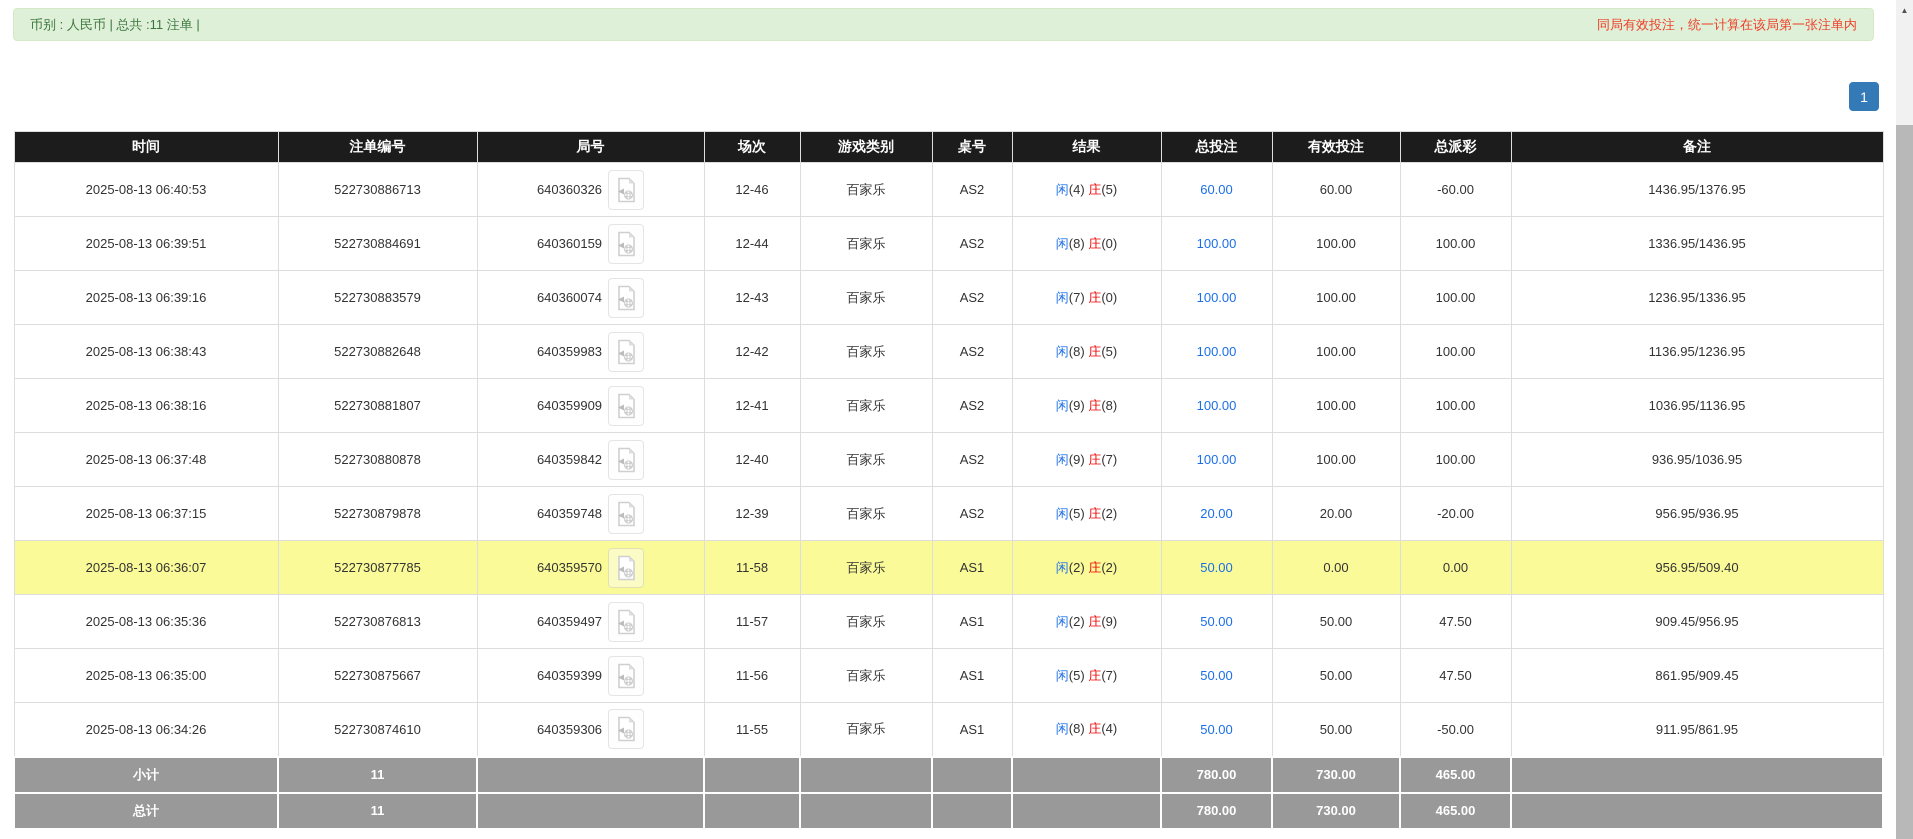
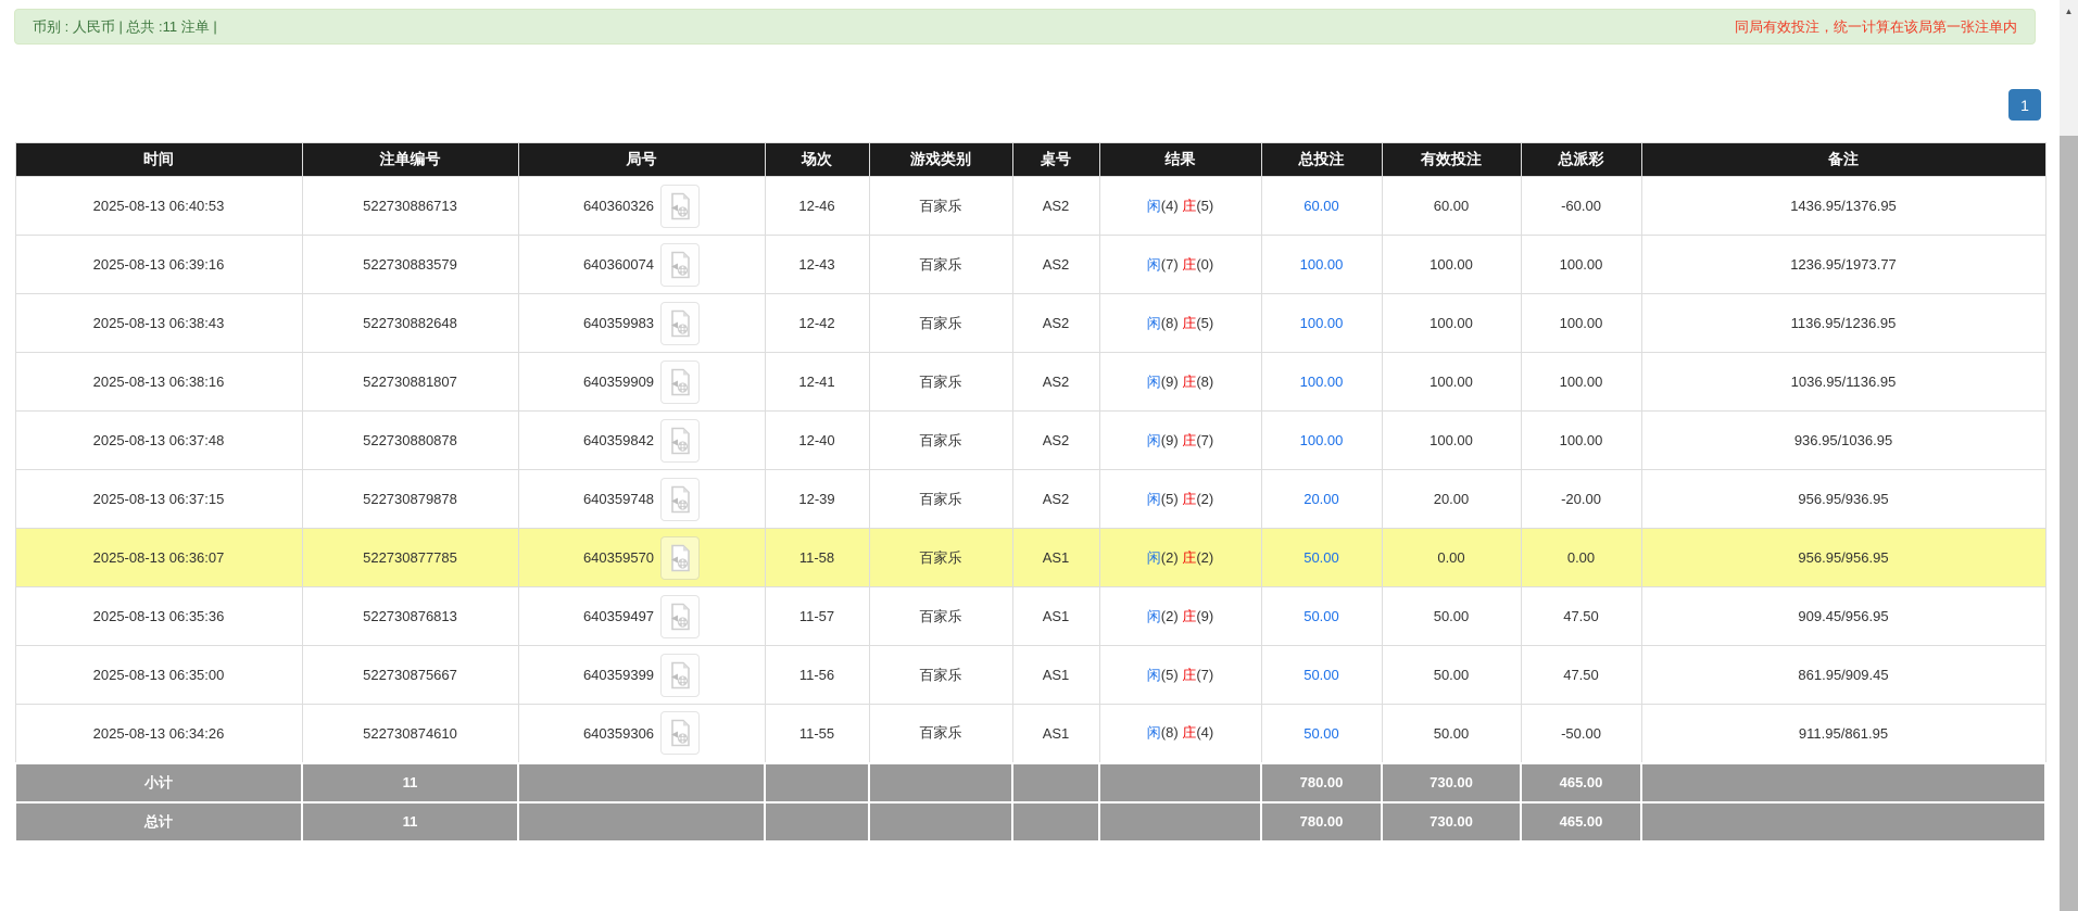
  币别 : 人民币 | 总共 :11 注单 |
  同局有效投注，统一计算在该局第一张注单内
  1
  时间	注单编号	局号	场次	游戏类别	桌号	结果	总投注	有效投注	总派彩	备注
  2025-08-13 06:40:53	522730886713	640360326	12-46	百家乐	AS2	闲(4) 庄(5)	60.00	60.00	-60.00	1436.95/1376.95
- 2025-08-13 06:39:51	522730884691	640360159	12-44	百家乐	AS2	闲(8) 庄(0)	100.00	100.00	100.00	1336.95/1436.95
- 2025-08-13 06:39:16	522730883579	640360074	12-43	百家乐	AS2	闲(7) 庄(0)	100.00	100.00	100.00	1236.95/1336.95
+ 2025-08-13 06:39:16	522730883579	640360074	12-43	百家乐	AS2	闲(7) 庄(0)	100.00	100.00	100.00	1236.95/1973.77
  2025-08-13 06:38:43	522730882648	640359983	12-42	百家乐	AS2	闲(8) 庄(5)	100.00	100.00	100.00	1136.95/1236.95
  2025-08-13 06:38:16	522730881807	640359909	12-41	百家乐	AS2	闲(9) 庄(8)	100.00	100.00	100.00	1036.95/1136.95
  2025-08-13 06:37:48	522730880878	640359842	12-40	百家乐	AS2	闲(9) 庄(7)	100.00	100.00	100.00	936.95/1036.95
  2025-08-13 06:37:15	522730879878	640359748	12-39	百家乐	AS2	闲(5) 庄(2)	20.00	20.00	-20.00	956.95/936.95
- 2025-08-13 06:36:07	522730877785	640359570	11-58	百家乐	AS1	闲(2) 庄(2)	50.00	0.00	0.00	956.95/509.40
+ 2025-08-13 06:36:07	522730877785	640359570	11-58	百家乐	AS1	闲(2) 庄(2)	50.00	0.00	0.00	956.95/956.95
  2025-08-13 06:35:36	522730876813	640359497	11-57	百家乐	AS1	闲(2) 庄(9)	50.00	50.00	47.50	909.45/956.95
  2025-08-13 06:35:00	522730875667	640359399	11-56	百家乐	AS1	闲(5) 庄(7)	50.00	50.00	47.50	861.95/909.45
  2025-08-13 06:34:26	522730874610	640359306	11-55	百家乐	AS1	闲(8) 庄(4)	50.00	50.00	-50.00	911.95/861.95
  小计	11						780.00	730.00	465.00
  总计	11						780.00	730.00	465.00
  ▲
